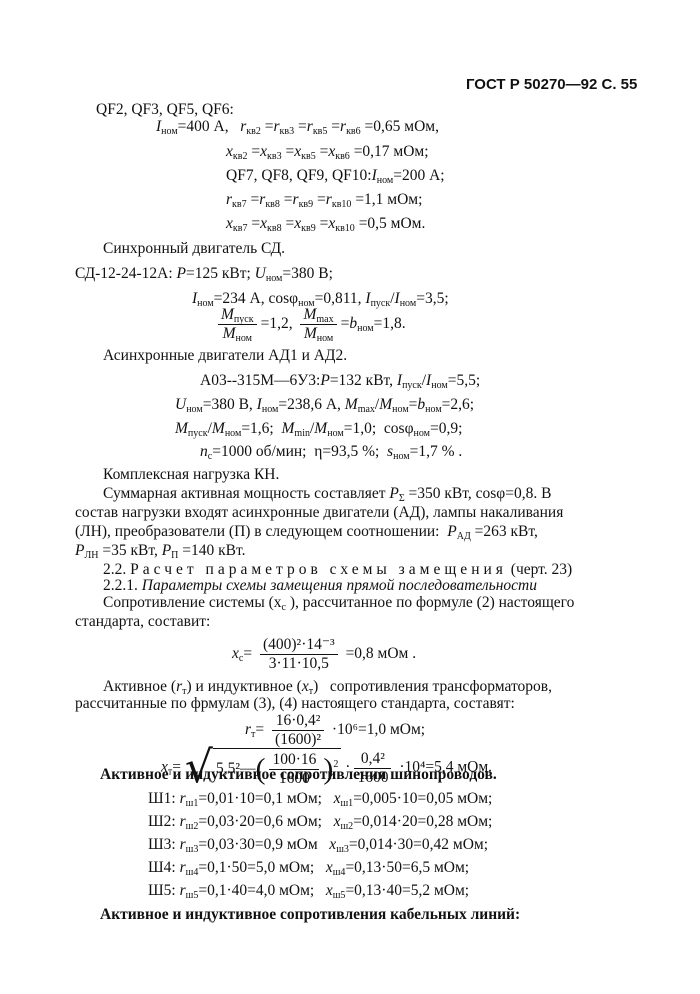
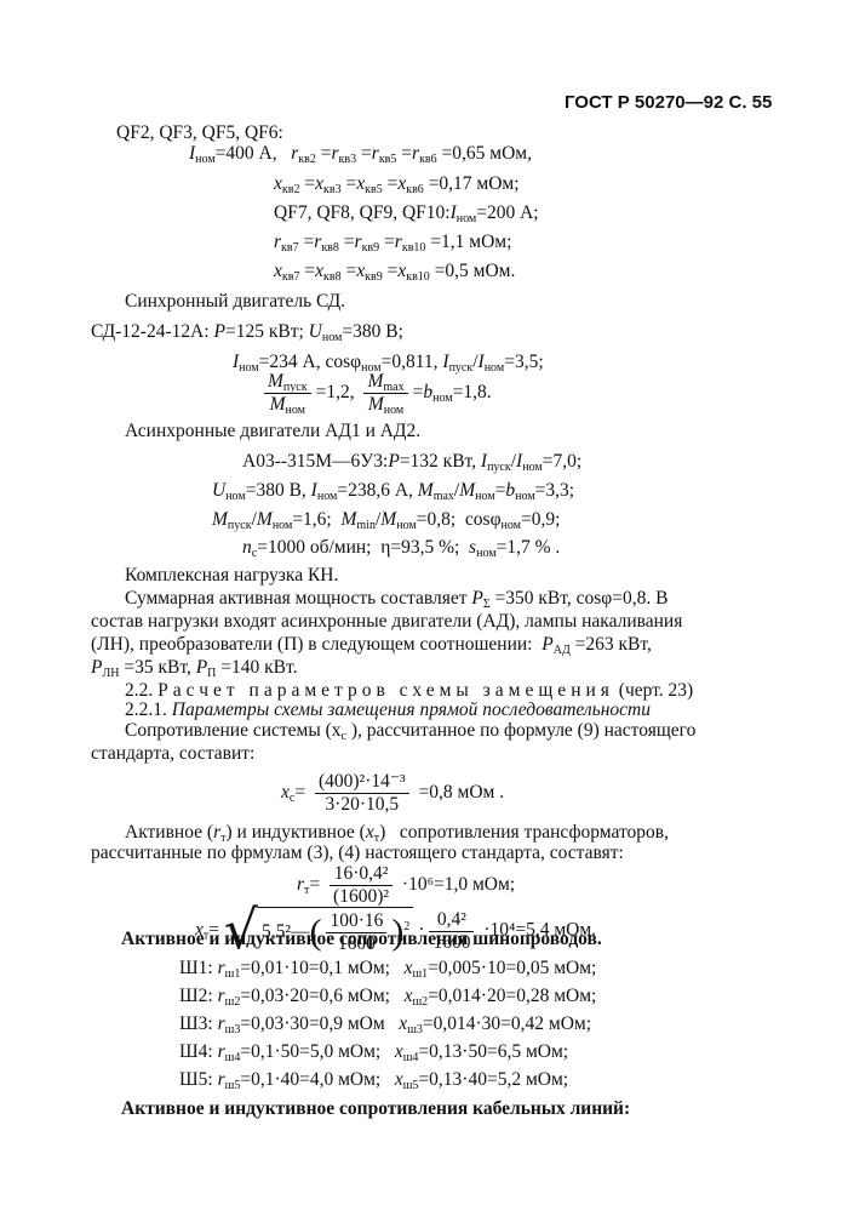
  ГОСТ Р 50270—92 С. 55
  QF2, QF3, QF5, QF6:
  Iном=400 А, rкв2 =rкв3 =rкв5 =rкв6 =0,65 мОм,
  xкв2 =xкв3 =xкв5 =xкв6 =0,17 мОм;
  QF7, QF8, QF9, QF10:Iном=200 А;
  rкв7 =rкв8 =rкв9 =rкв10 =1,1 мОм;
  xкв7 =xкв8 =xкв9 =xкв10 =0,5 мОм.
  Синхронный двигатель СД.
  СД-12-24-12А: P=125 кВт; Uном=380 В;
  Iном=234 А, cosφном=0,811, Iпуск/Iном=3,5;
  Mпуск
  Mном
  =1,2,
  Mmax
  Mном
  =bном=1,8.
  Асинхронные двигатели АД1 и АД2.
- А03--315М—6У3:P=132 кВт, Iпуск/Iном=5,5;
+ А03--315М—6У3:P=132 кВт, Iпуск/Iном=7,0;
- Uном=380 В, Iном=238,6 А, Mmax/Mном=bном=2,6;
+ Uном=380 В, Iном=238,6 А, Mmax/Mном=bном=3,3;
- Mпуск/Mном=1,6; Mmin/Mном=1,0; cosφном=0,9;
+ Mпуск/Mном=1,6; Mmin/Mном=0,8; cosφном=0,9;
  nc=1000 об/мин; η=93,5 %; sном=1,7 % .
  Комплексная нагрузка КН.
  Суммарная активная мощность составляет PΣ =350 кВт, cosφ=0,8. В
  состав нагрузки входят асинхронные двигатели (АД), лампы накаливания
  (ЛН), преобразователи (П) в следующем соотношении: PАД =263 кВт,
  PЛН =35 кВт, PП =140 кВт.
  2.2. Расчет параметров схемы замещения (черт. 23)
  2.2.1. Параметры схемы замещения прямой последовательности
- Сопротивление системы (xc ), рассчитанное по формуле (2) настоящего
+ Сопротивление системы (xc ), рассчитанное по формуле (9) настоящего
  стандарта, составит:
  xc=
  (400)²·14⁻³
- 3·11·10,5
+ 3·20·10,5
  =0,8 мОм .
  Активное (rт) и индуктивное (xт) сопротивления трансформаторов,
  рассчитанные по фрмулам (3), (4) настоящего стандарта, составят:
  rт=
  16·0,4²
  (1600)²
  ·10⁶=1,0 мОм;
  xт= √ 5,5²—(
  100·16
  1600
  )2 ·
  0,4²
  1600
  ·10⁴=5,4 мОм.
  Активное и индуктивное сопротивления шинопроводов.
  Ш1: rш1=0,01·10=0,1 мОм; xш1=0,005·10=0,05 мОм;
  Ш2: rш2=0,03·20=0,6 мОм; xш2=0,014·20=0,28 мОм;
  Ш3: rш3=0,03·30=0,9 мОм xш3=0,014·30=0,42 мОм;
  Ш4: rш4=0,1·50=5,0 мОм; xш4=0,13·50=6,5 мОм;
  Ш5: rш5=0,1·40=4,0 мОм; xш5=0,13·40=5,2 мОм;
  Активное и индуктивное сопротивления кабельных линий:
